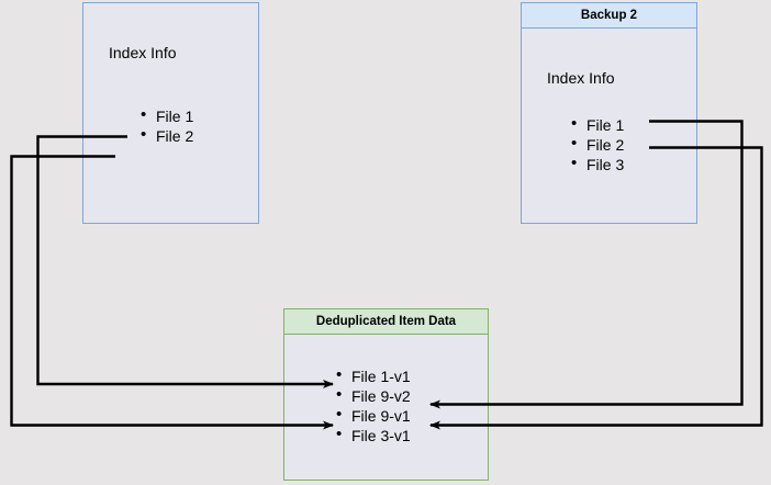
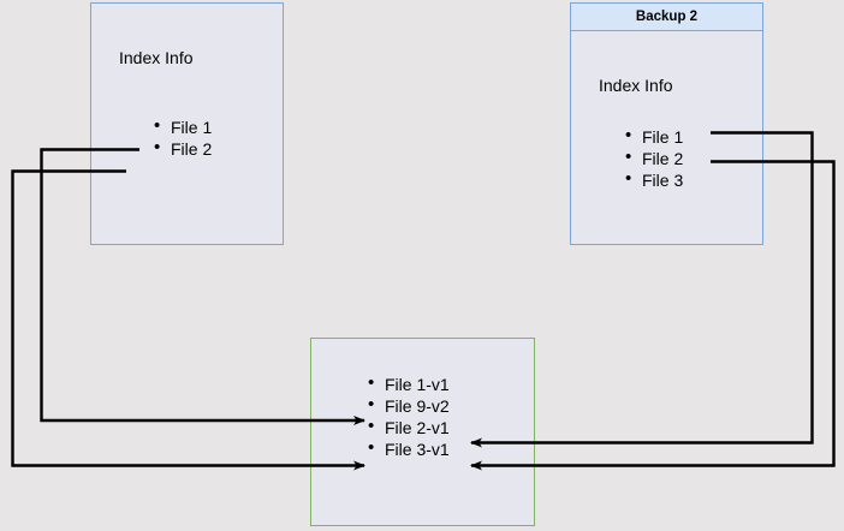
  Index Info
  File 1
  File 2
  Backup 2
  Index Info
  File 1
  File 2
  File 3
- Deduplicated Item Data
  File 1-v1
  File 9-v2
- File 9-v1
+ File 2-v1
  File 3-v1
